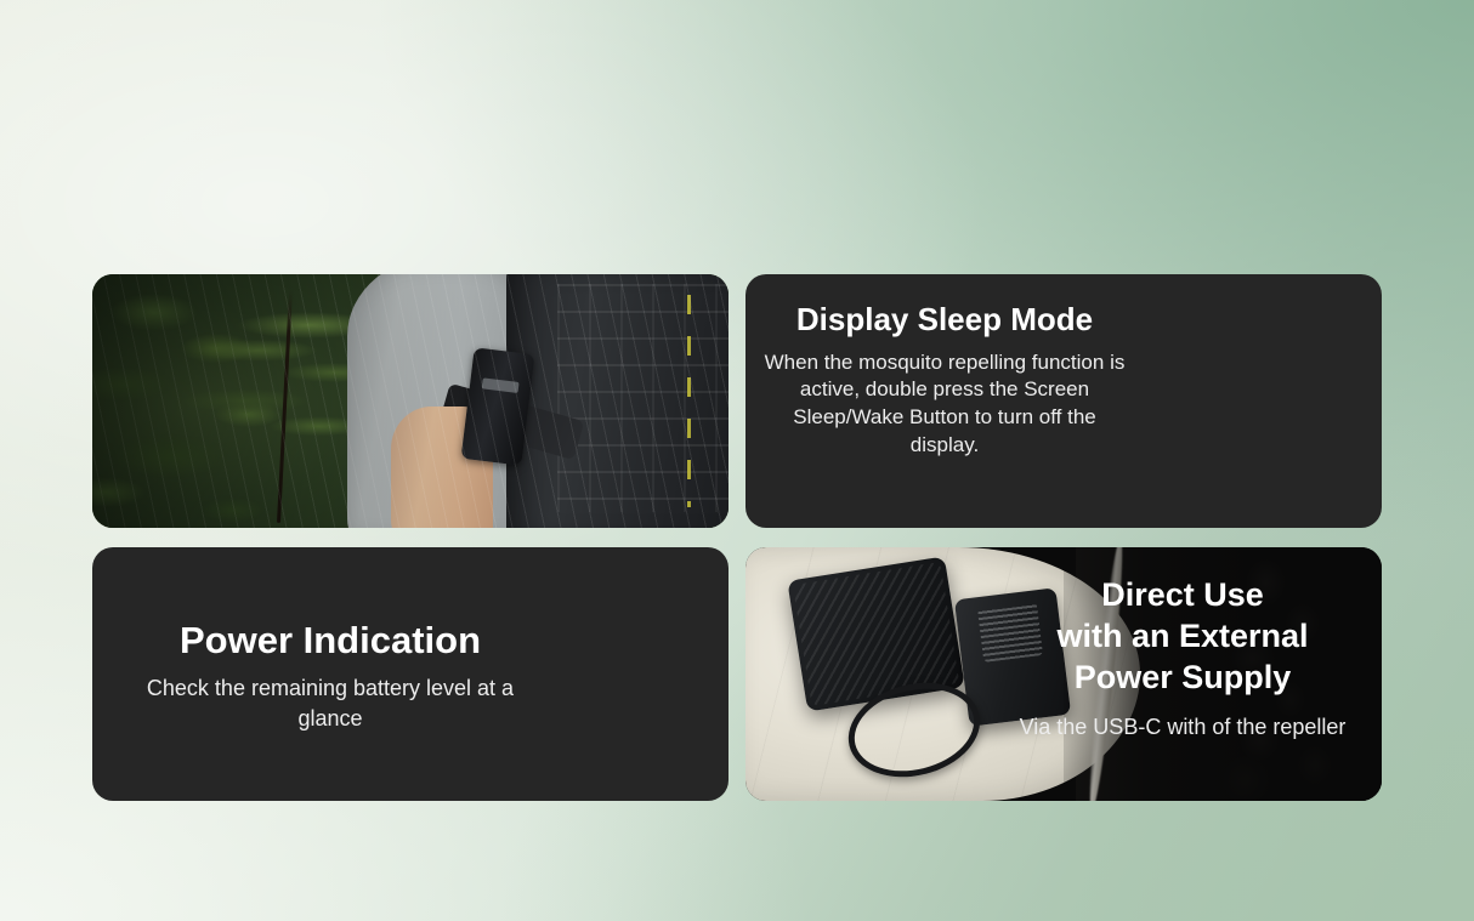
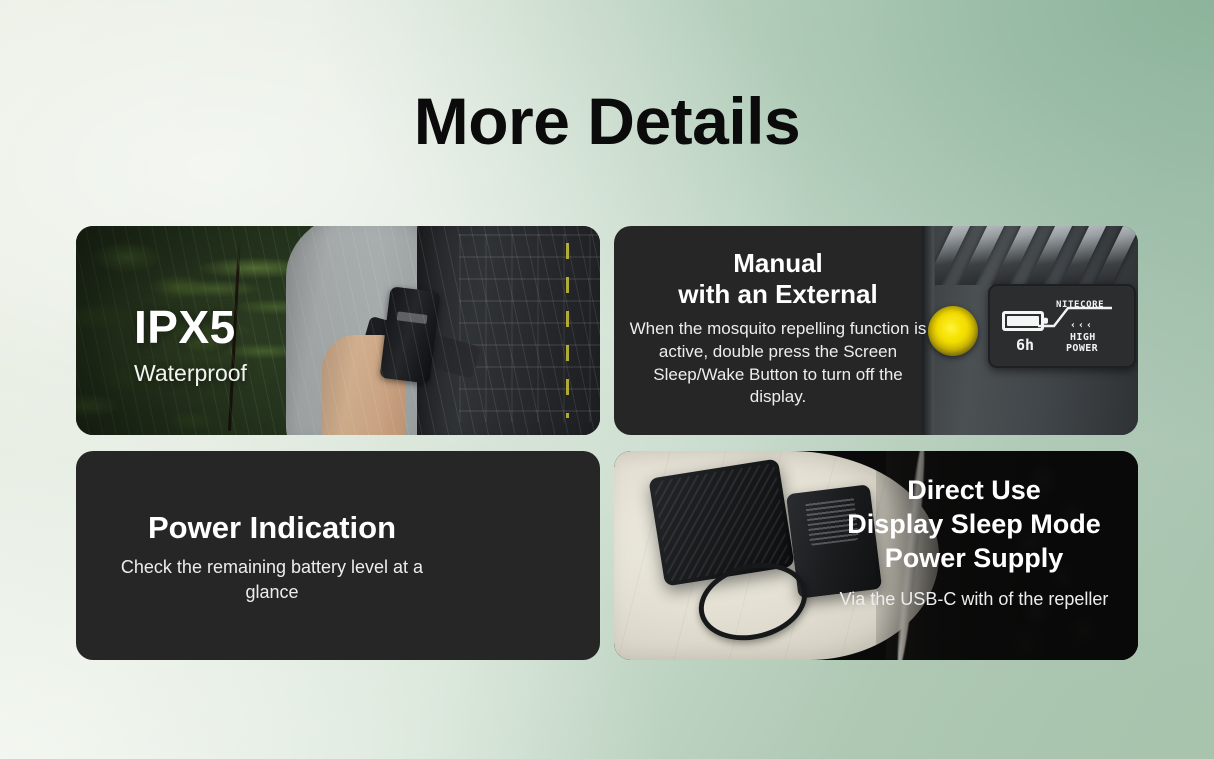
+ More Details
+ IPX5
+ Waterproof
+ NITECORE
+ 6h
+ ‹‹‹
+ HIGH
+ POWER
+ Manual
- Display Sleep Mode
+ with an External
  When the mosquito repelling function is active, double press the Screen Sleep/Wake Button to turn off the display.
  Power Indication
  Check the remaining battery level at a glance
  Direct Use
- with an External
+ Display Sleep Mode
  Power Supply
  Via the USB-C with of the repeller
